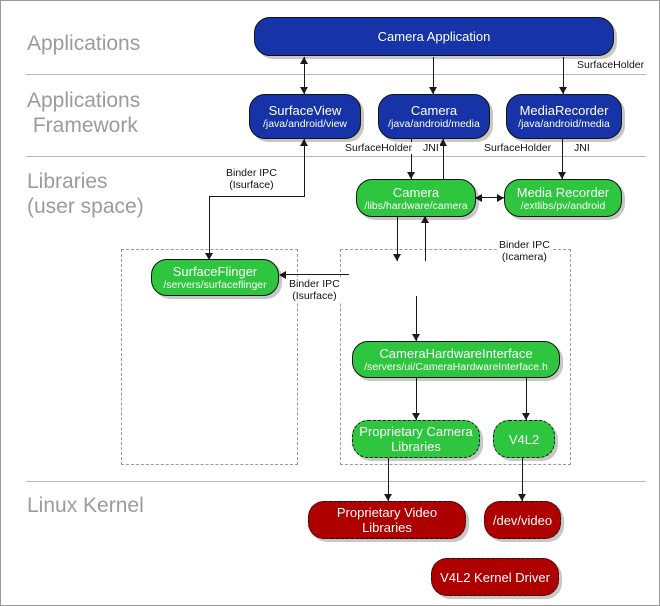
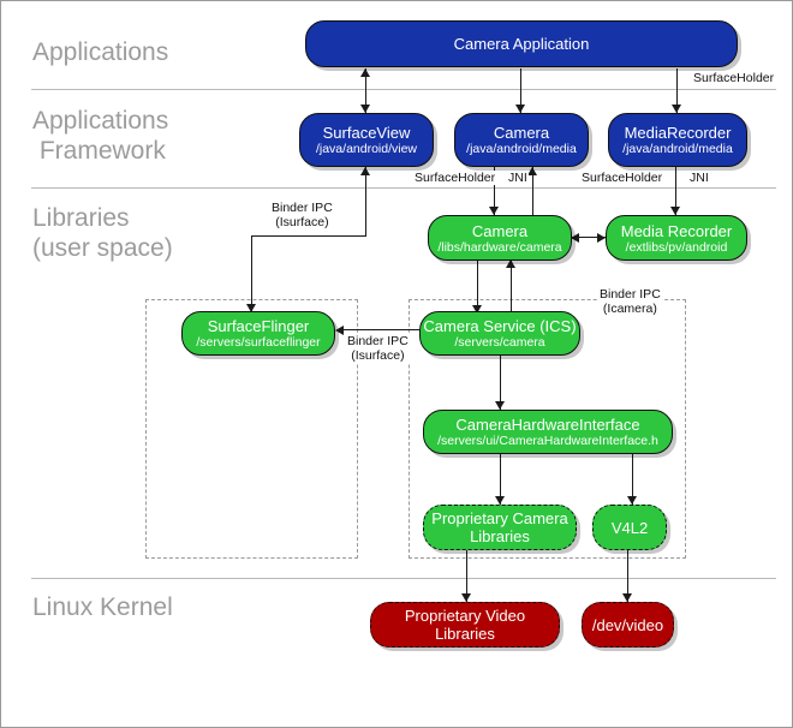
  Applications
  Applications
  Framework
  Libraries
  (user space)
  Linux Kernel
  SurfaceHolder
  Binder IPC
  (Isurface)
  SurfaceHolder
  JNI
  SurfaceHolder
  JNI
  Binder IPC
  (Isurface)
  Binder IPC
  (Icamera)
  Camera Application
  SurfaceView
  /java/android/view
  Camera
  /java/android/media
  MediaRecorder
  /java/android/media
  Camera
  /libs/hardware/camera
  Media Recorder
  /extlibs/pv/android
  SurfaceFlinger
  /servers/surfaceflinger
+ Camera Service (ICS)
+ /servers/camera
  CameraHardwareInterface
  /servers/ui/CameraHardwareInterface.h
  Proprietary Camera
  Libraries
  V4L2
  Proprietary Video
  Libraries
  /dev/video
- V4L2 Kernel Driver
